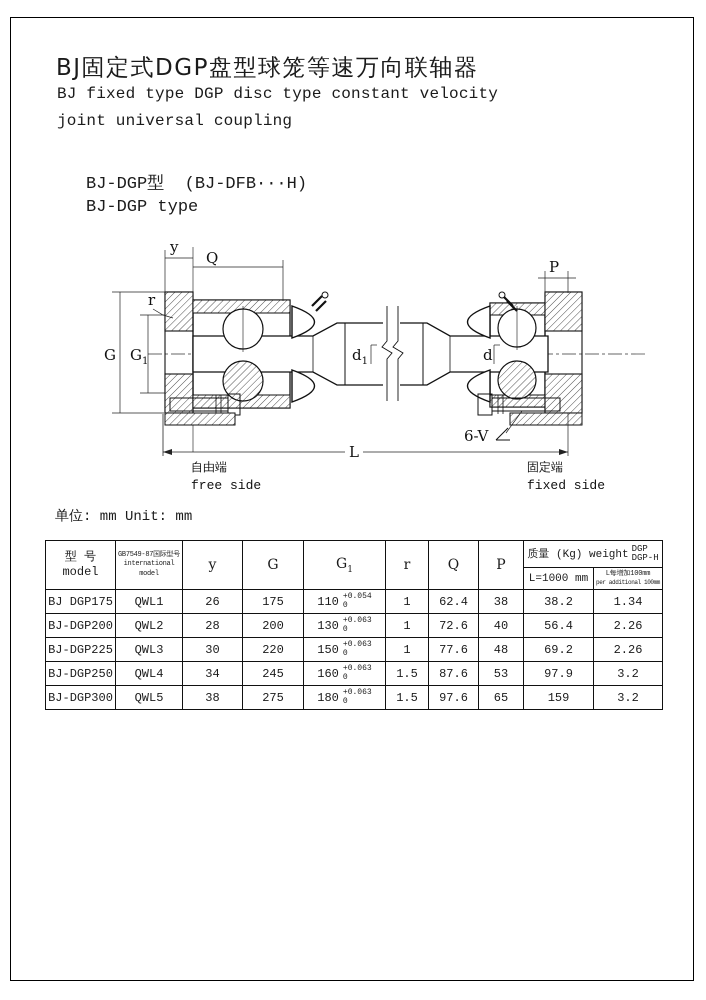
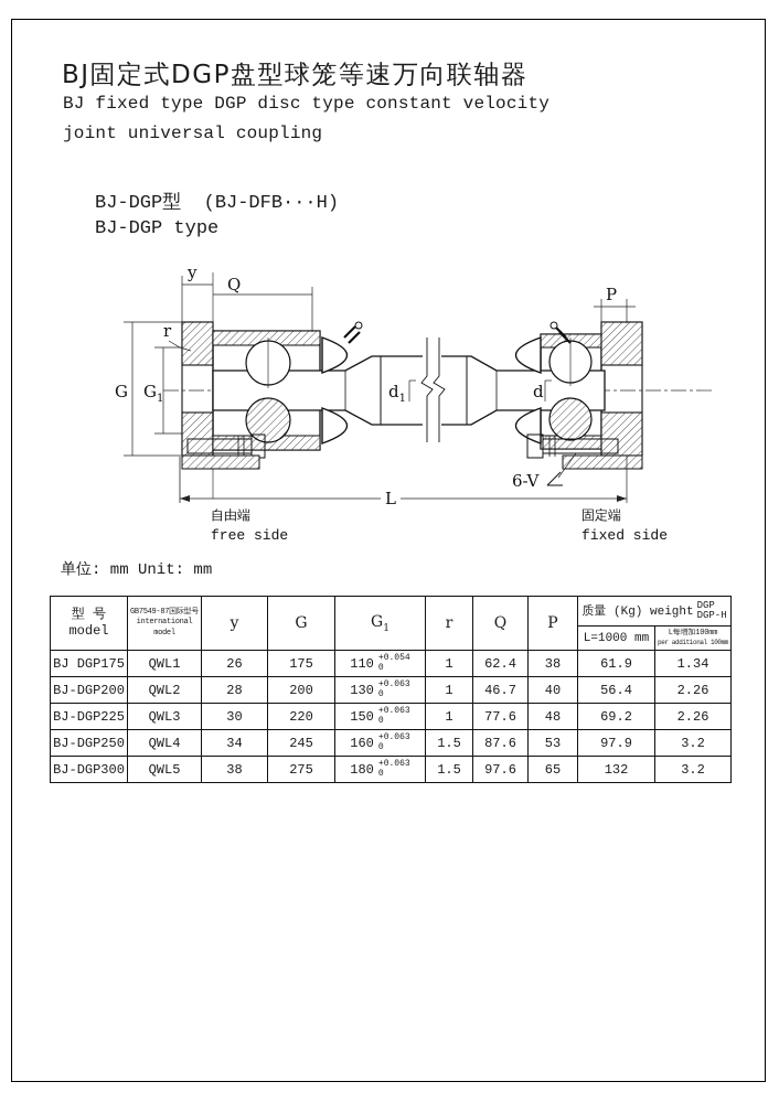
  BJ固定式DGP盘型球笼等速万向联轴器
  BJ fixed type DGP disc type constant velocity
  joint universal coupling
  BJ-DGP型 (BJ-DFB···H)
  BJ-DGP type
  y
  Q
  P
  r
  G
  G1
  d1
  d
  L
  6-V
  自由端
  free side
  固定端
  fixed side
  单位: mm Unit: mm
  型 号model	GB7549-87国际型号international model	y	G	G1	r	Q	P	质量 (Kg) weight DGPDGP-H
- BJ DGP175	QWL1	26	175	110 +0.0540	1	62.4	38	38.2	1.34
+ BJ DGP175	QWL1	26	175	110 +0.0540	1	62.4	38	61.9	1.34
- BJ-DGP200	QWL2	28	200	130 +0.0630	1	72.6	40	56.4	2.26
+ BJ-DGP200	QWL2	28	200	130 +0.0630	1	46.7	40	56.4	2.26
  BJ-DGP225	QWL3	30	220	150 +0.0630	1	77.6	48	69.2	2.26
  BJ-DGP250	QWL4	34	245	160 +0.0630	1.5	87.6	53	97.9	3.2
- BJ-DGP300	QWL5	38	275	180 +0.0630	1.5	97.6	65	159	3.2
+ BJ-DGP300	QWL5	38	275	180 +0.0630	1.5	97.6	65	132	3.2
